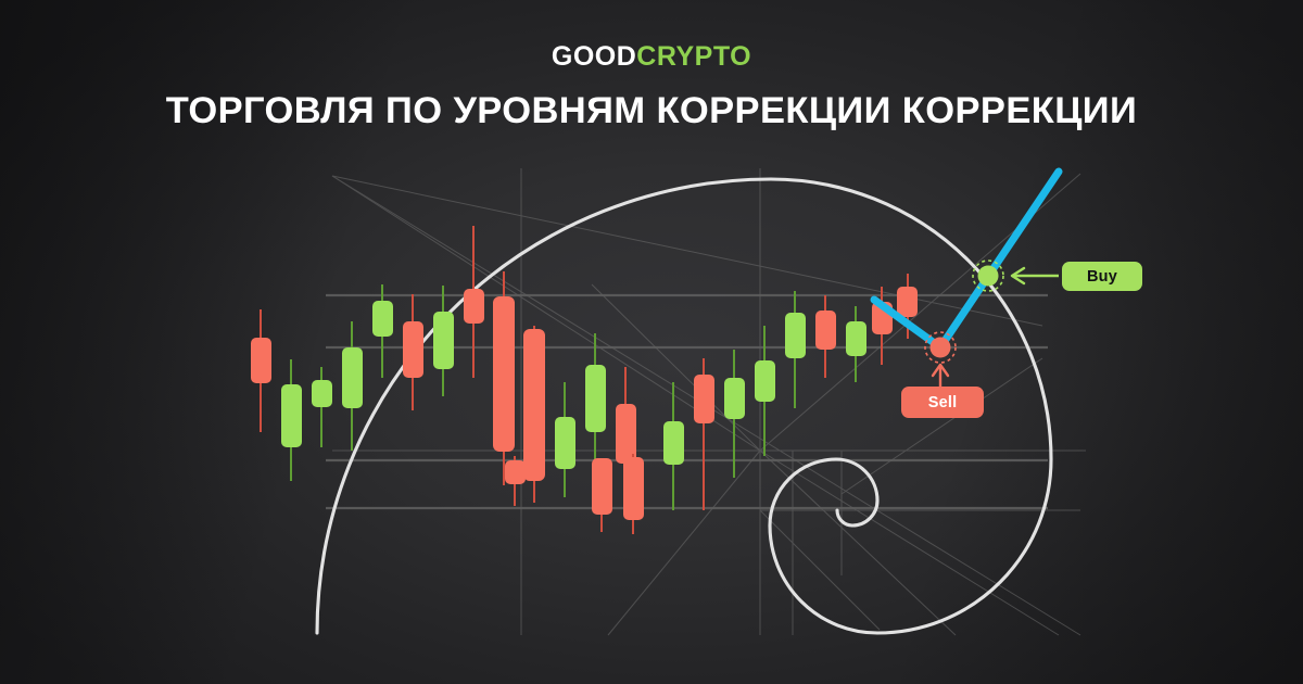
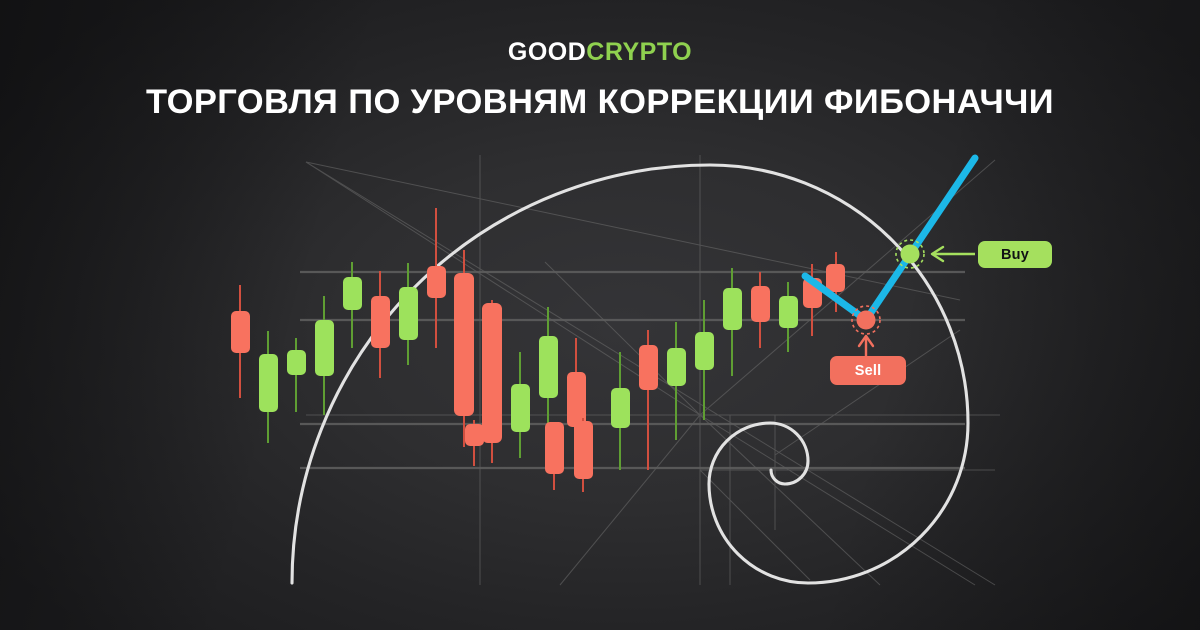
  GOODCRYPTO
- ТОРГОВЛЯ ПО УРОВНЯМ КОРРЕКЦИИ КОРРЕКЦИИ
+ ТОРГОВЛЯ ПО УРОВНЯМ КОРРЕКЦИИ ФИБОНАЧЧИ
  Buy
  Sell
